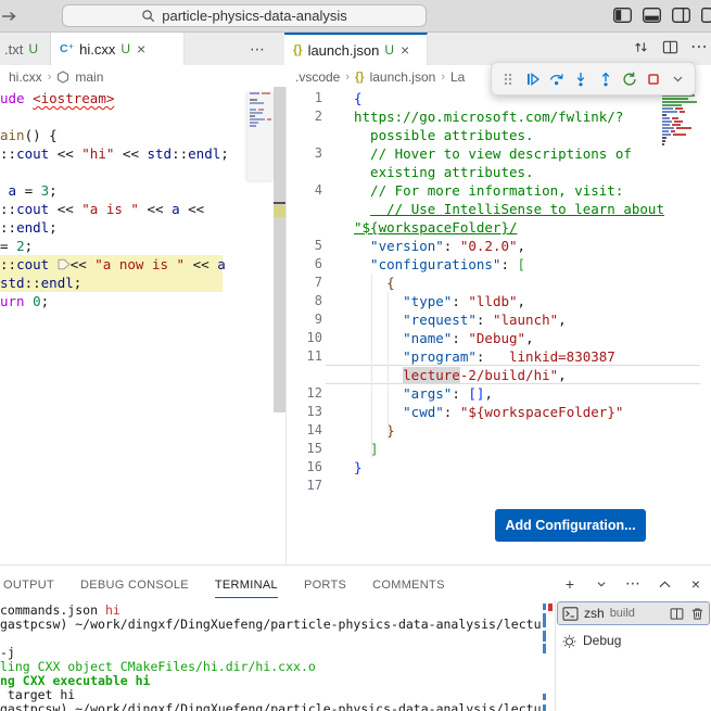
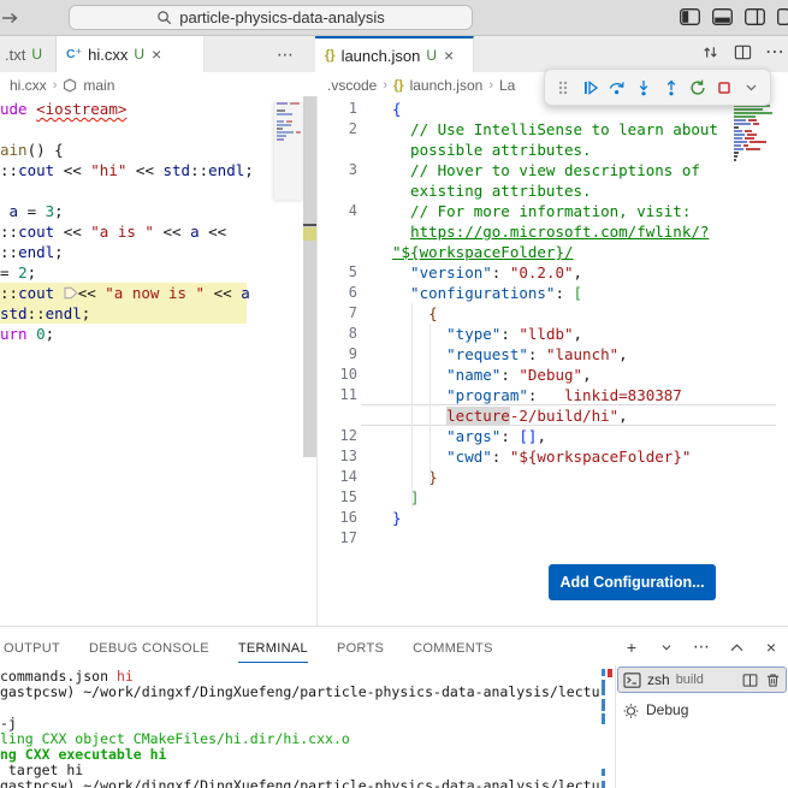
  particle-physics-data-analysis
  .txt
  U
  C⁺
  hi.cxx
  U
  ×
  ⋯
  {}
  launch.json
  U
  ×
  ⋯
  hi.cxx
  ›
  main
  .vscode
  ›
  {}
  launch.json
  ›
  La
  ude <iostream>
  ain() {
  ::cout << "hi" << std::endl;
  a = 3;
  ::cout << "a is " << a <<
  ::endl;
  = 2;
  ::cout << "a now is " << a
  std::endl;
  urn 0;
  1
  {
  2
- https://go.microsoft.com/fwlink/?
+ // Use IntelliSense to learn about
  possible attributes.
  3
  // Hover to view descriptions of
  existing attributes.
  4
  // For more information, visit:
- // Use IntelliSense to learn about
+ https://go.microsoft.com/fwlink/?
  "${workspaceFolder}/
  5
  "version": "0.2.0",
  6
  "configurations": [
  7
  {
  8
  "type": "lldb",
  9
  "request": "launch",
  10
  "name": "Debug",
  11
  "program": linkid=830387
  lecture-2/build/hi",
  12
  "args": [],
  13
  "cwd": "${workspaceFolder}"
  14
  }
  15
  ]
  16
  }
  17
  Add Configuration...
  OUTPUT
  DEBUG CONSOLE
  TERMINAL
  PORTS
  COMMENTS
  +
  ⋯
  ×
  commands.json hi
  gastpcsw) ~/work/dingxf/DingXuefeng/particle-physics-data-analysis/lectu
  -j
  ling CXX object CMakeFiles/hi.dir/hi.cxx.o
  ng CXX executable hi
  target hi
  gastpcsw) ~/work/dingxf/DingXuefeng/particle-physics-data-analysis/lectu
  zsh
  build
  Debug
